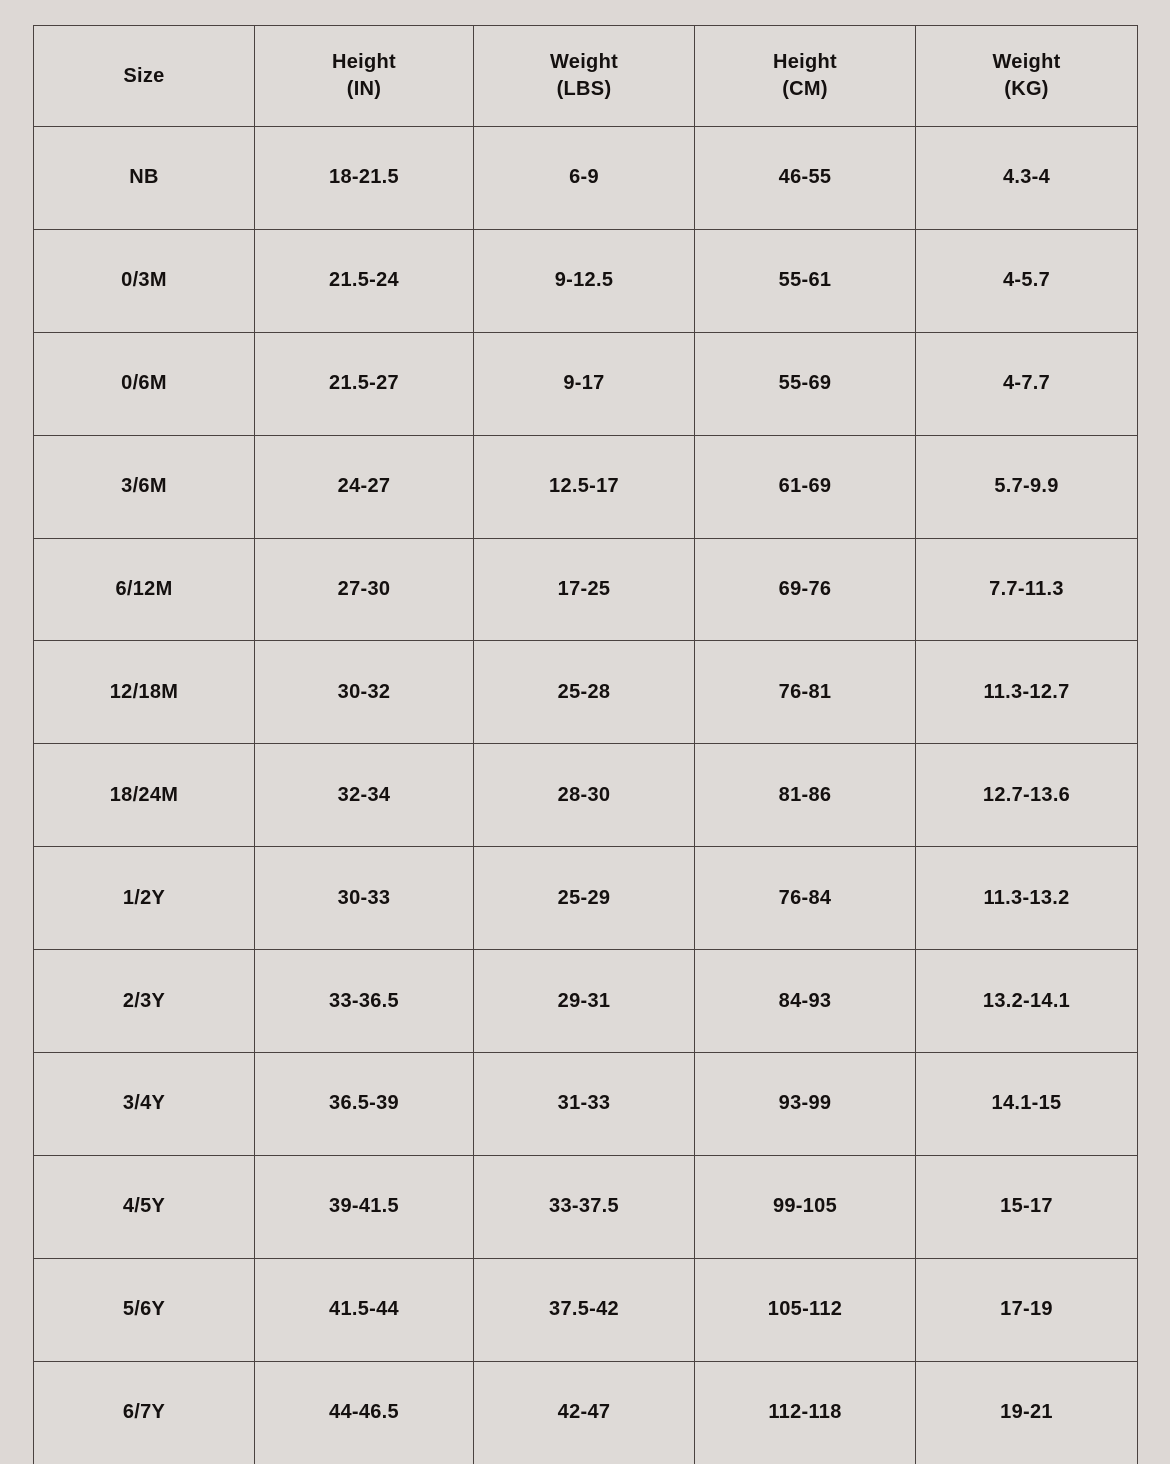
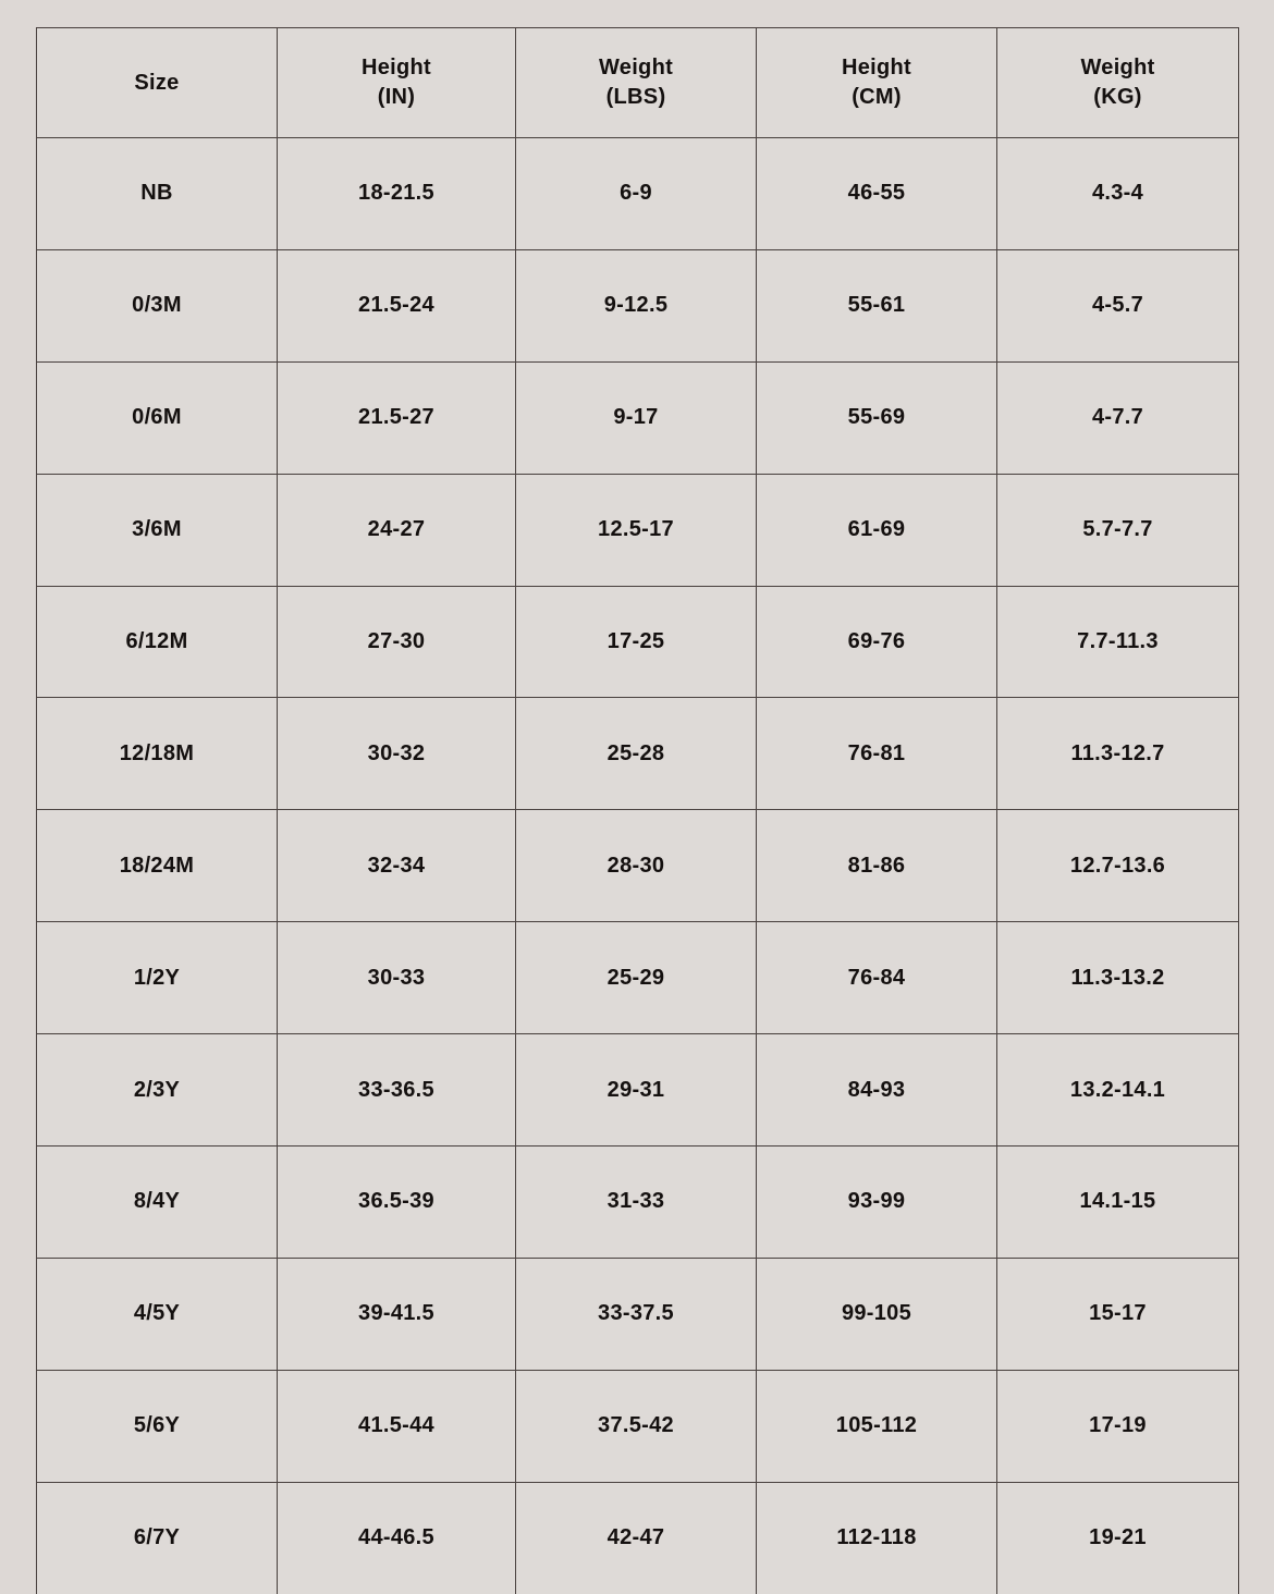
  Size	Height(IN)	Weight(LBS)	Height(CM)	Weight(KG)
  NB	18-21.5	6-9	46-55	4.3-4
  0/3M	21.5-24	9-12.5	55-61	4-5.7
  0/6M	21.5-27	9-17	55-69	4-7.7
- 3/6M	24-27	12.5-17	61-69	5.7-9.9
+ 3/6M	24-27	12.5-17	61-69	5.7-7.7
  6/12M	27-30	17-25	69-76	7.7-11.3
  12/18M	30-32	25-28	76-81	11.3-12.7
  18/24M	32-34	28-30	81-86	12.7-13.6
  1/2Y	30-33	25-29	76-84	11.3-13.2
  2/3Y	33-36.5	29-31	84-93	13.2-14.1
- 3/4Y	36.5-39	31-33	93-99	14.1-15
+ 8/4Y	36.5-39	31-33	93-99	14.1-15
  4/5Y	39-41.5	33-37.5	99-105	15-17
  5/6Y	41.5-44	37.5-42	105-112	17-19
  6/7Y	44-46.5	42-47	112-118	19-21
